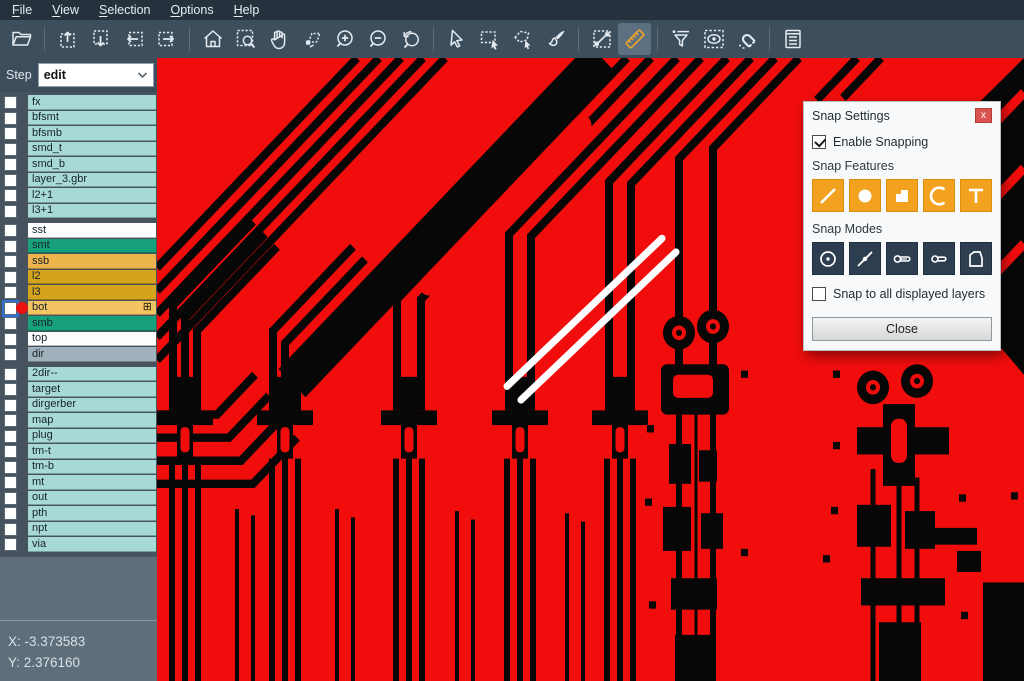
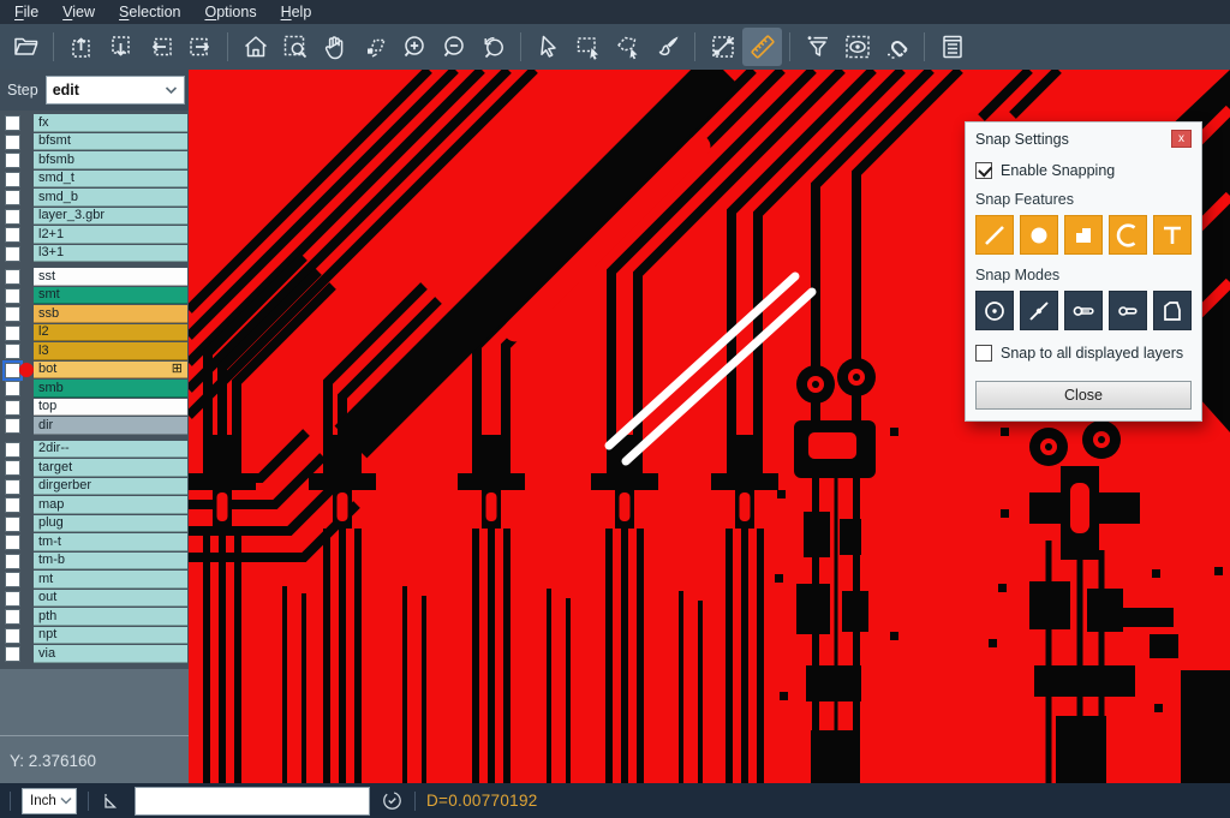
  File
  View
  Selection
  Options
  Help
  Step
  edit
  fx
  bfsmt
  bfsmb
  smd_t
  smd_b
  layer_3.gbr
  l2+1
  l3+1
  sst
  smt
  ssb
  l2
  l3
  bot
  ⊞
  smb
  top
  dir
  2dir--
  target
  dirgerber
  map
  plug
  tm-t
  tm-b
  mt
  out
  pth
  npt
  via
- X: -3.373583
  Y: 2.376160
  Snap Settings
  x
  Enable Snapping
  Snap Features
  Snap Modes
  Snap to all displayed layers
  Close
+ Inch
+ D=0.00770192
